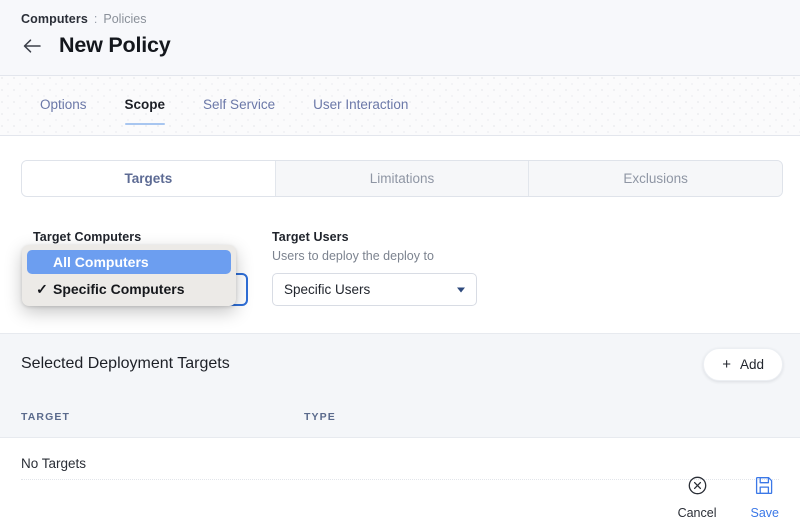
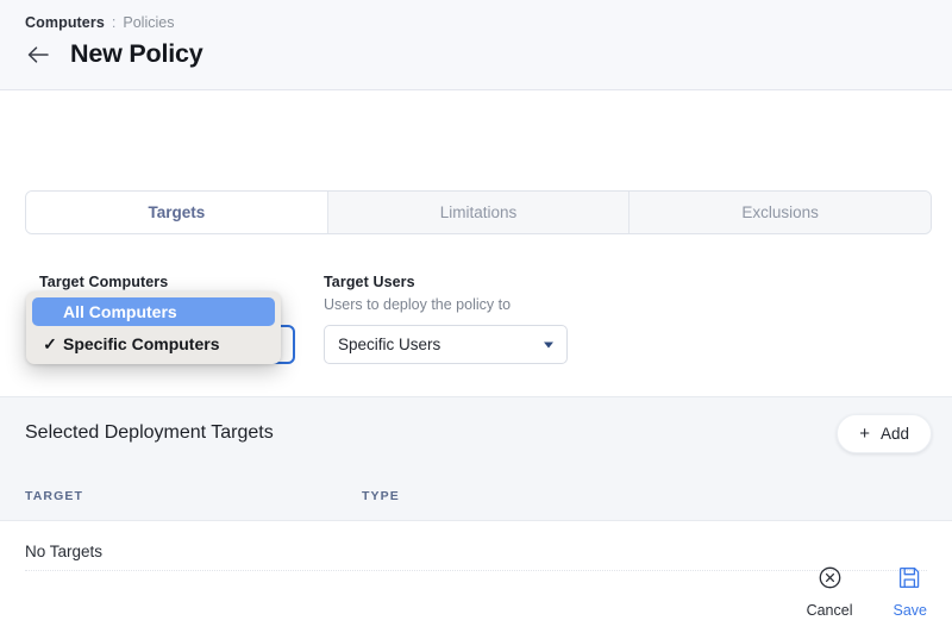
  Computers
  :
  Policies
  New Policy
- Options
- Scope
- Self Service
- User Interaction
  Targets
  Limitations
  Exclusions
  Target Computers
  Target Users
- Users to deploy the deploy to
+ Users to deploy the policy to
  Specific Users
  All Computers
  ✓
  Specific Computers
  Selected Deployment Targets
  +
  Add
  TARGET
  TYPE
  No Targets
  Cancel
  Save
